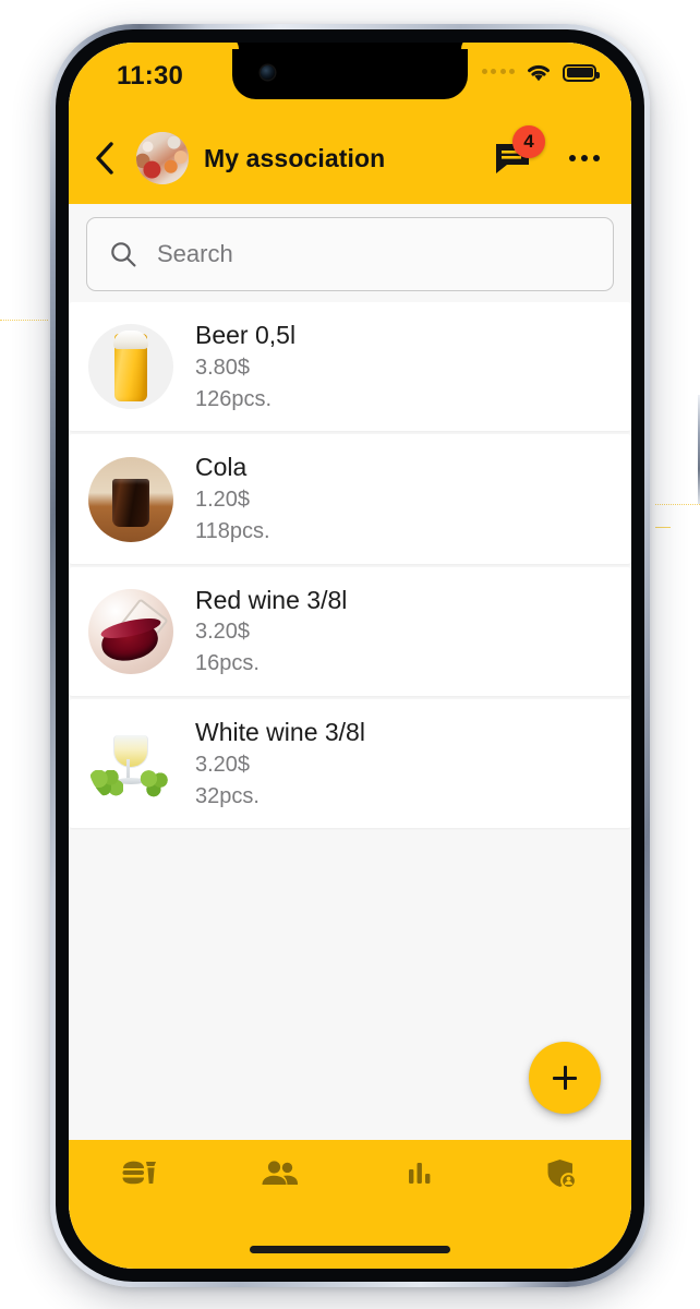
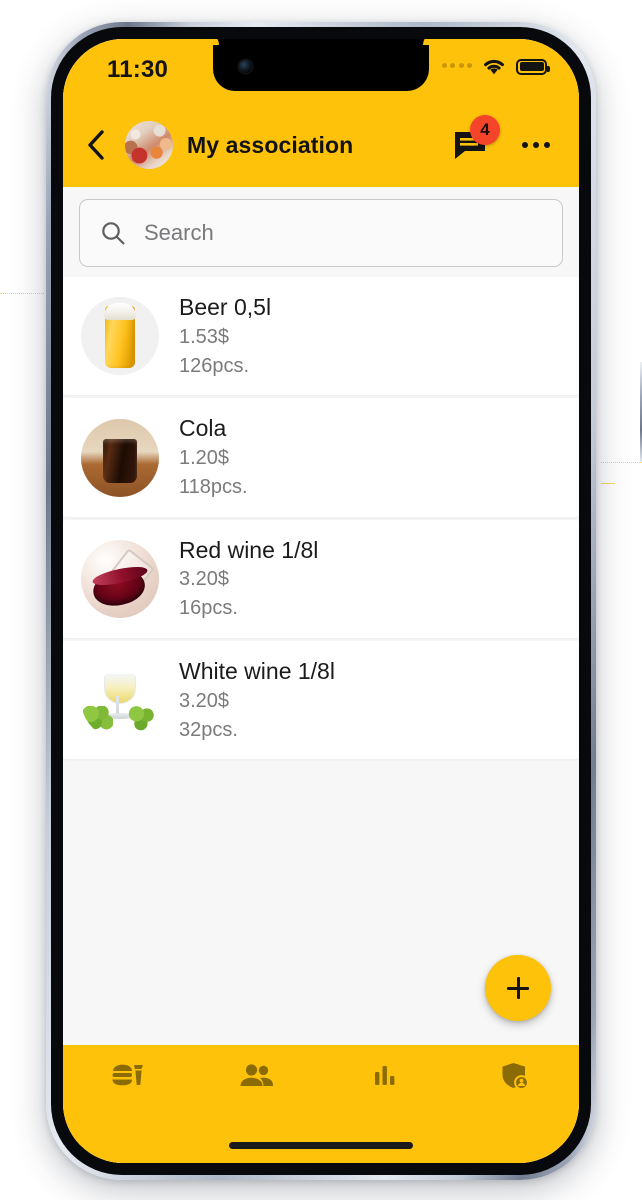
  11:30
  My association
  4
  Search
  Beer 0,5l
- 3.80$
+ 1.53$
  126pcs.
  Cola
  1.20$
  118pcs.
- Red wine 3/8l
+ Red wine 1/8l
  3.20$
  16pcs.
- White wine 3/8l
+ White wine 1/8l
  3.20$
  32pcs.
